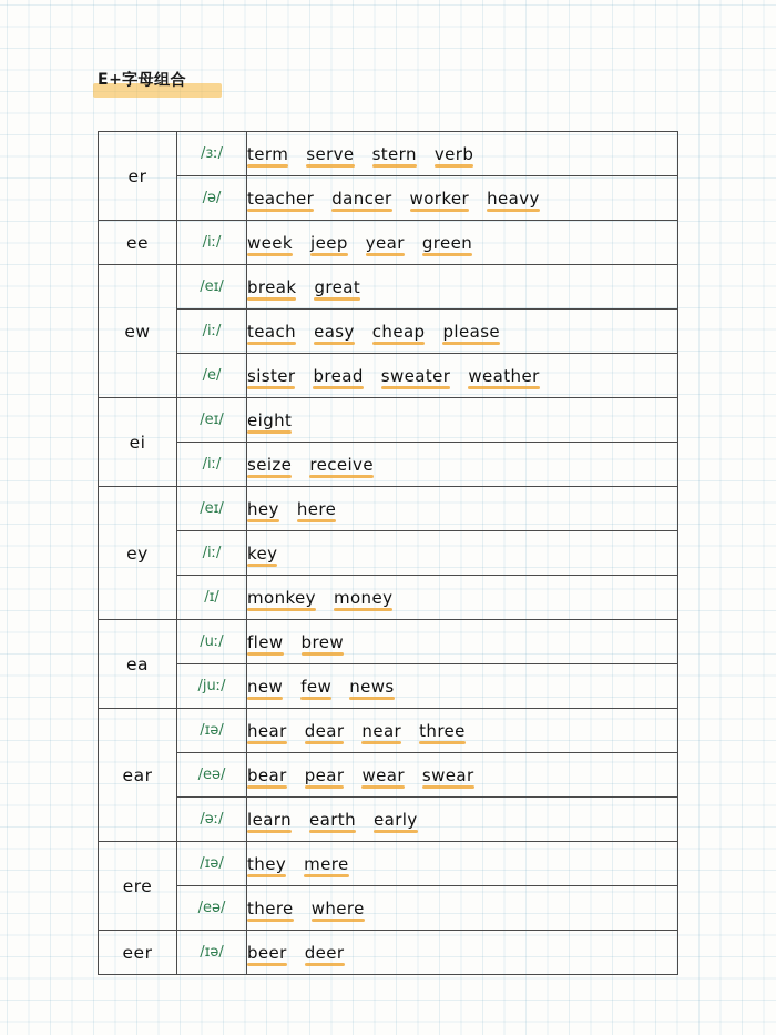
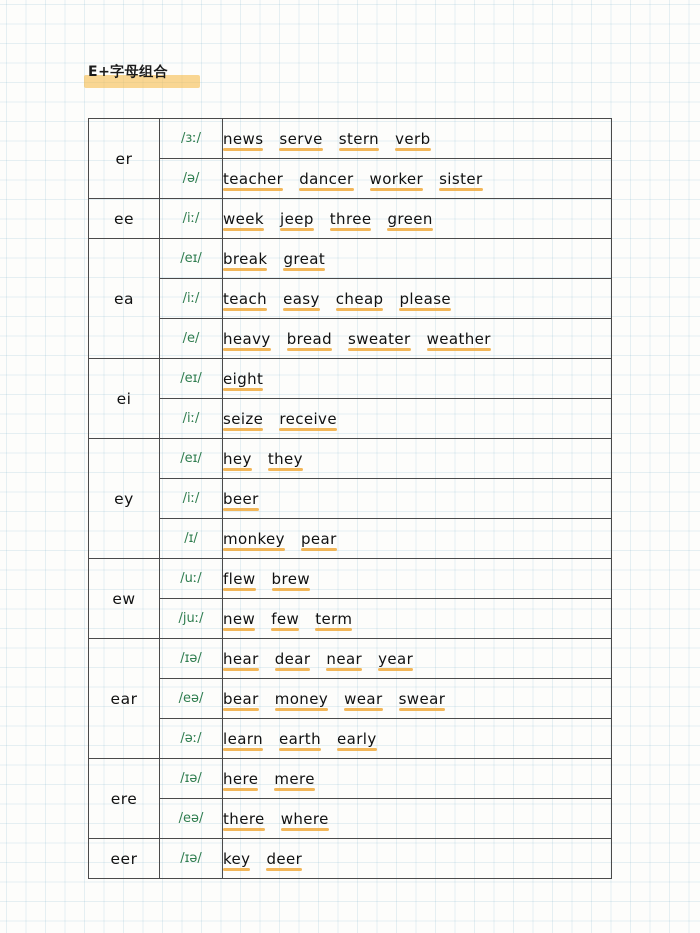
  E+字母组合
- er	/ɜː/	term serve stern verb
+ er	/ɜː/	news serve stern verb
- /ə/	teacher dancer worker heavy
+ /ə/	teacher dancer worker sister
- ee	/iː/	week jeep year green
+ ee	/iː/	week jeep three green
- ew	/eɪ/	break great
+ ea	/eɪ/	break great
  /iː/	teach easy cheap please
- /e/	sister bread sweater weather
+ /e/	heavy bread sweater weather
  ei	/eɪ/	eight
  /iː/	seize receive
- ey	/eɪ/	hey here
+ ey	/eɪ/	hey they
- /iː/	key
+ /iː/	beer
- /ɪ/	monkey money
+ /ɪ/	monkey pear
- ea	/uː/	flew brew
+ ew	/uː/	flew brew
- /juː/	new few news
+ /juː/	new few term
- ear	/ɪə/	hear dear near three
+ ear	/ɪə/	hear dear near year
- /eə/	bear pear wear swear
+ /eə/	bear money wear swear
  /əː/	learn earth early
- ere	/ɪə/	they mere
+ ere	/ɪə/	here mere
  /eə/	there where
- eer	/ɪə/	beer deer
+ eer	/ɪə/	key deer
